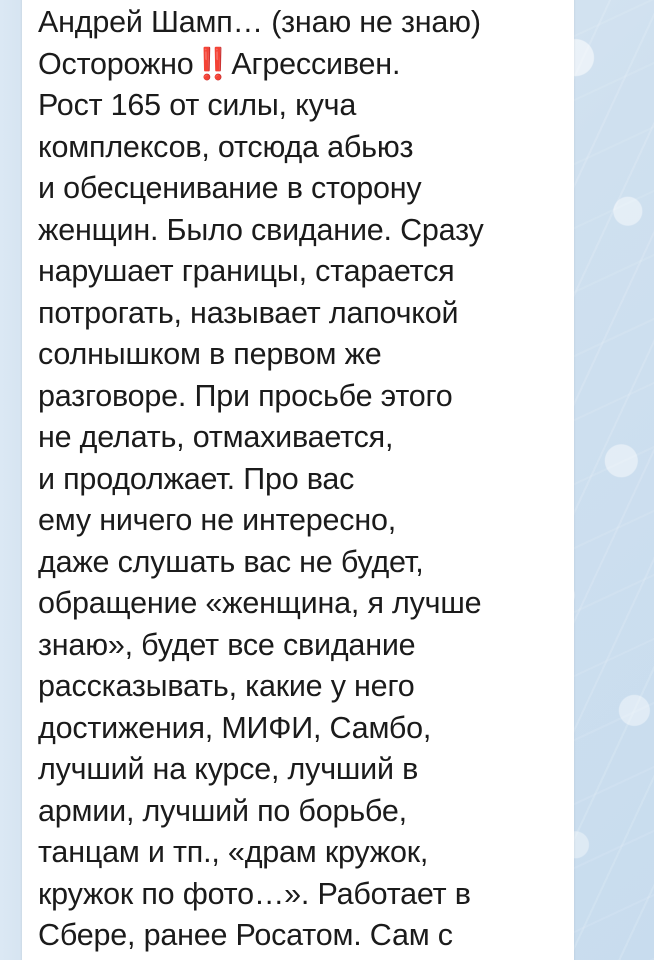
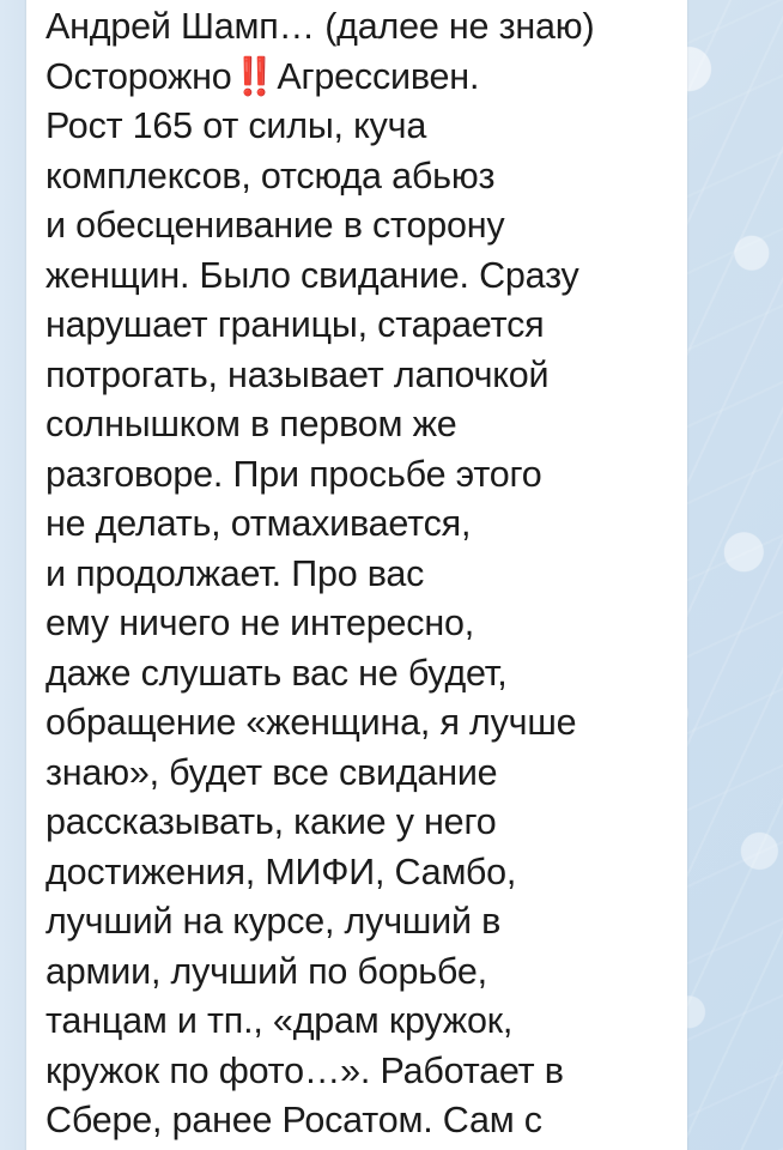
- Андрей Шамп… (знаю не знаю) Осторожно‼️Агрессивен. Рост 165 от силы, куча
+ Андрей Шамп… (далее не знаю) Осторожно‼️Агрессивен. Рост 165 от силы, куча
  комплексов, отсюда абьюз
  и обесценивание в сторону
  женщин. Было свидание. Сразу
  нарушает границы, старается
  потрогать, называет лапочкой
  солнышком в первом же
  разговоре. При просьбе этого
  не делать, отмахивается,
  и продолжает. Про вас
  ему ничего не интересно,
  даже слушать вас не будет,
  обращение «женщина, я лучше
  знаю», будет все свидание
  рассказывать, какие у него
  достижения, МИФИ, Самбо,
  лучший на курсе, лучший в
  армии, лучший по борьбе,
  танцам и тп., «драм кружок,
  кружок по фото…». Работает в
  Сбере, ранее Росатом. Сам с
